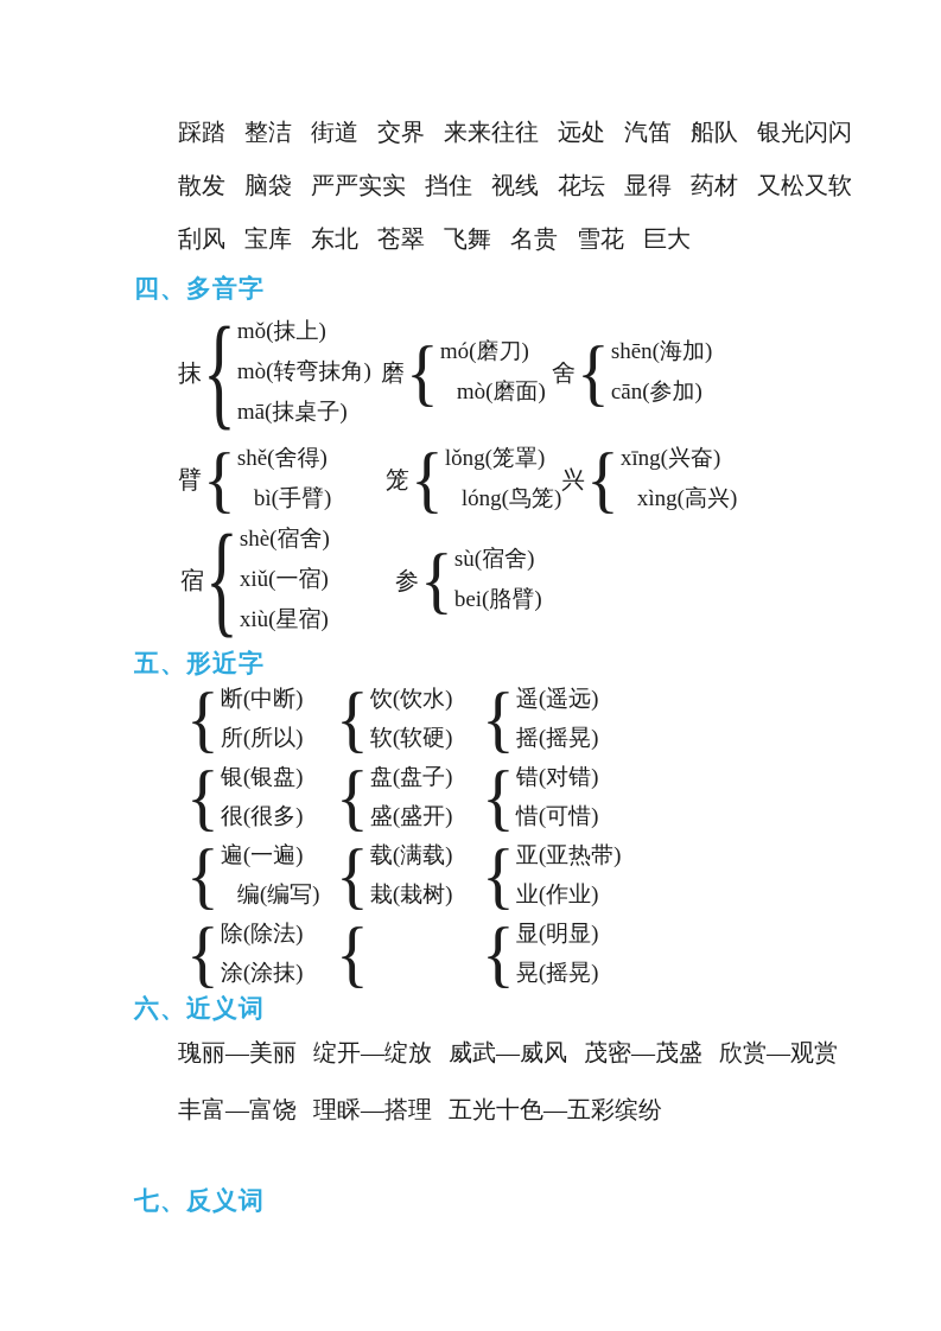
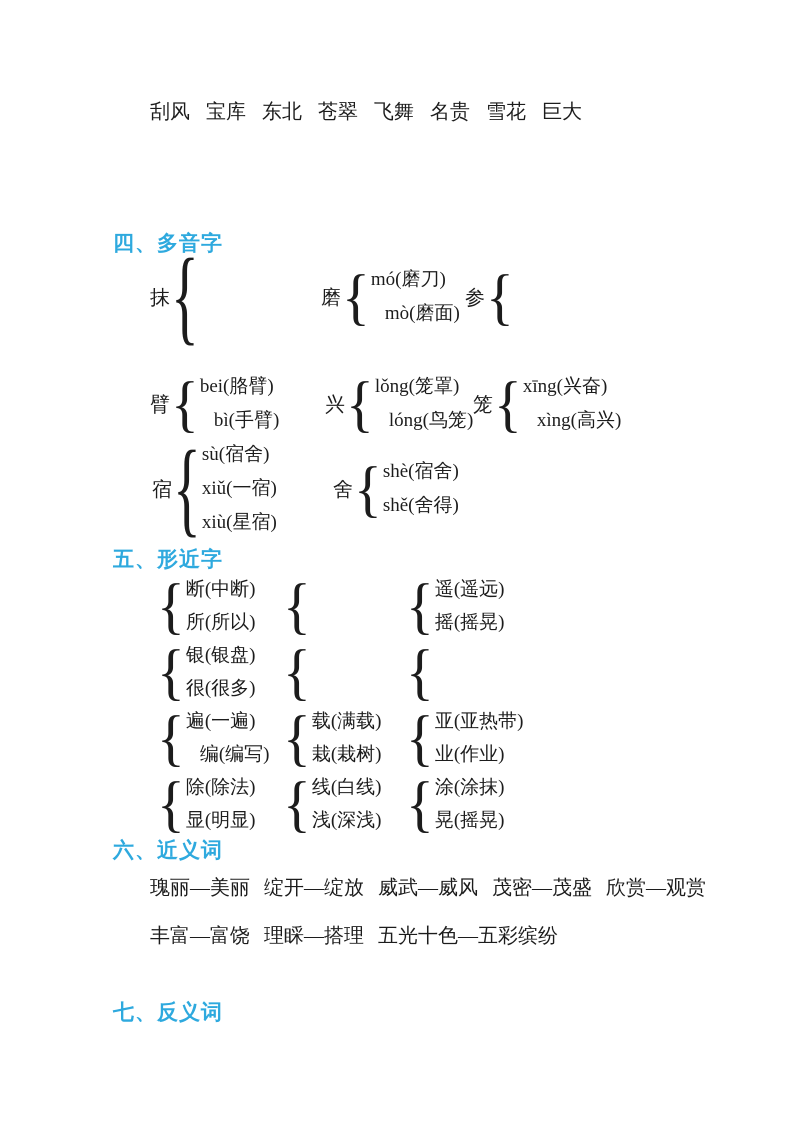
- 踩踏 整洁 街道 交界 来来往往 远处 汽笛 船队 银光闪闪
- 散发 脑袋 严严实实 挡住 视线 花坛 显得 药材 又松又软
  刮风 宝库 东北 苍翠 飞舞 名贵 雪花 巨大
  四、多音字
  抹
  {
- mǒ(抹上)
- mò(转弯抹角)
- mā(抹桌子)
  磨
  {
  mó(磨刀)
  mò(磨面)
- 舍
+ 参
  {
- shēn(海加)
- cān(参加)
  臂
  {
- shě(舍得)
+ bei(胳臂)
  bì(手臂)
- 笼
+ 兴
  {
  lǒng(笼罩)
  lóng(鸟笼)
- 兴
+ 笼
  {
  xīng(兴奋)
  xìng(高兴)
  宿
  {
- shè(宿舍)
+ sù(宿舍)
  xiǔ(一宿)
  xiù(星宿)
- 参
+ 舍
  {
- sù(宿舍)
+ shè(宿舍)
- bei(胳臂)
+ shě(舍得)
  五、形近字
  {
  断(中断)
  所(所以)
  {
- 饮(饮水)
- 软(软硬)
  {
  遥(遥远)
  摇(摇晃)
  {
  银(银盘)
  很(很多)
  {
- 盘(盘子)
- 盛(盛开)
  {
- 错(对错)
- 惜(可惜)
  {
  遍(一遍)
  编(编写)
  {
  载(满载)
  栽(栽树)
  {
  亚(亚热带)
  业(作业)
  {
  除(除法)
- 涂(涂抹)
+ 显(明显)
  {
+ 线(白线)
+ 浅(深浅)
  {
- 显(明显)
+ 涂(涂抹)
  晃(摇晃)
  六、近义词
  瑰丽—美丽 绽开—绽放 威武—威风 茂密—茂盛 欣赏—观赏
  丰富—富饶 理睬—搭理 五光十色—五彩缤纷
  七、反义词
